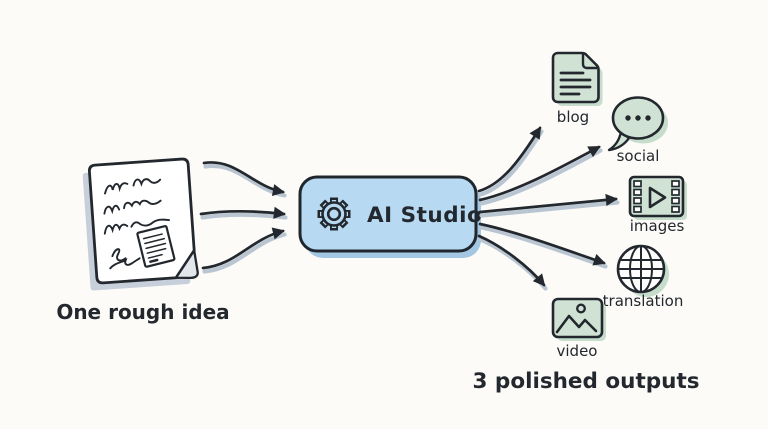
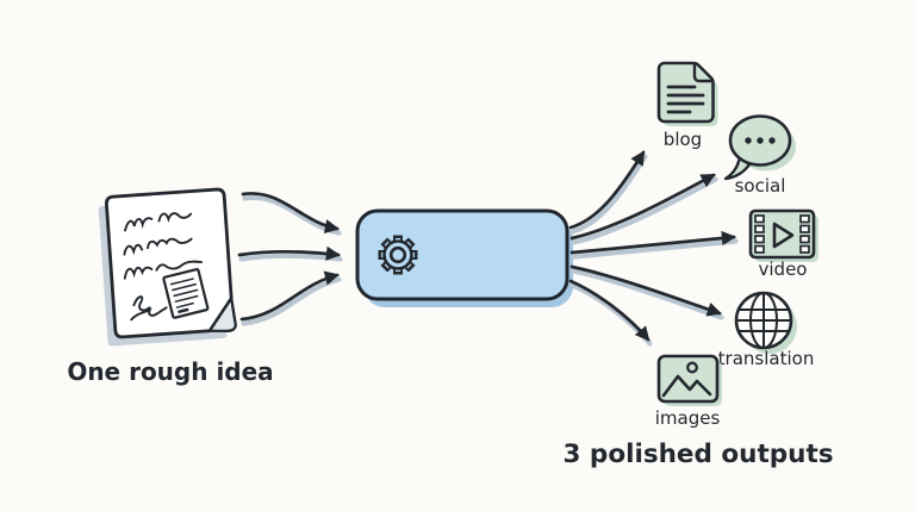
  One rough idea
- AI Studio
  blog
  social
- images
+ video
  translation
- video
+ images
  3 polished outputs
